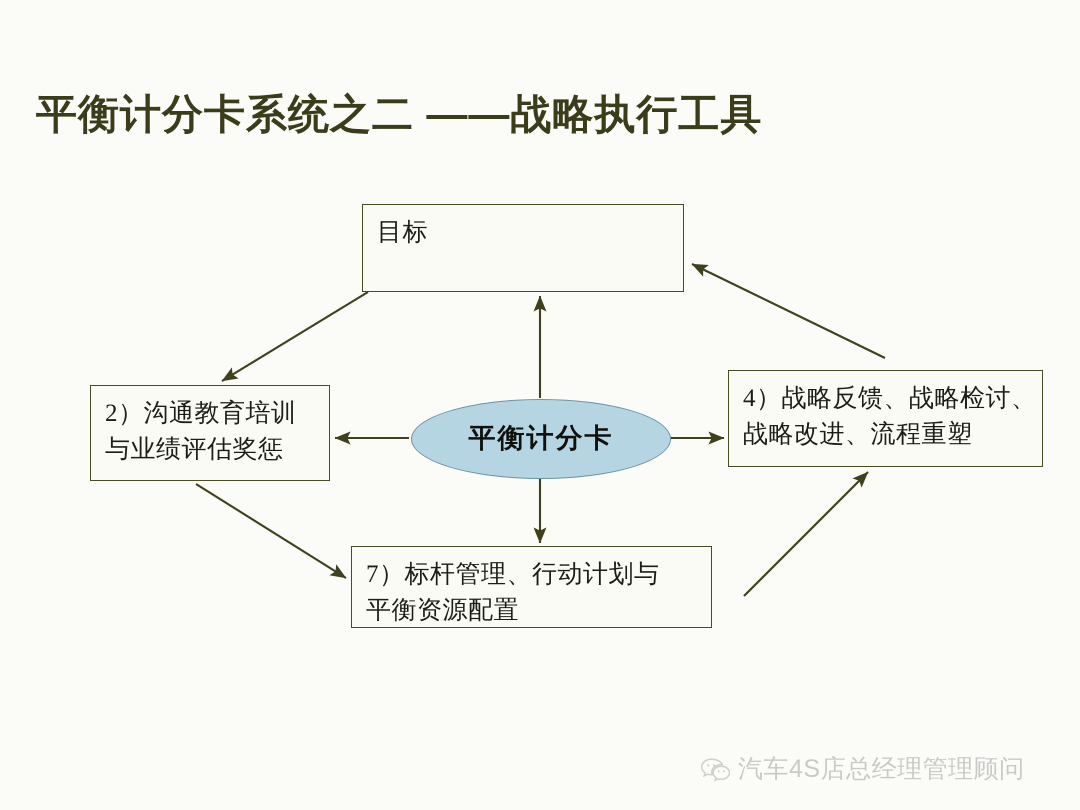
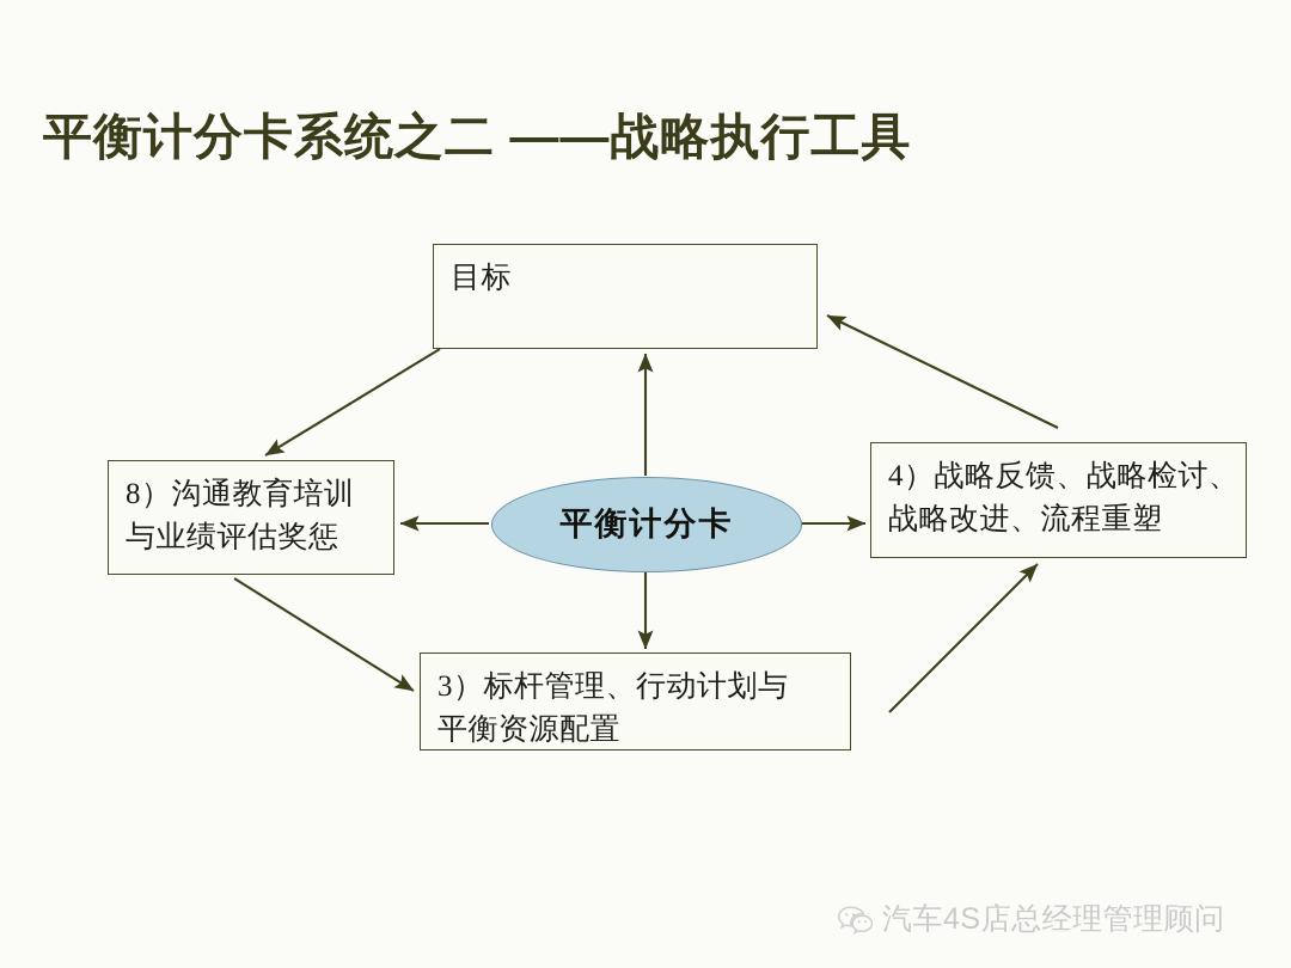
  平衡计分卡系统之二 ——战略执行工具
  目标
- 2）沟通教育培训
+ 8）沟通教育培训
  与业绩评估奖惩
- 7）标杆管理、行动计划与
+ 3）标杆管理、行动计划与
  平衡资源配置
  4）战略反馈、战略检讨、
  战略改进、流程重塑
  平衡计分卡
  汽车4S店总经理管理顾问
